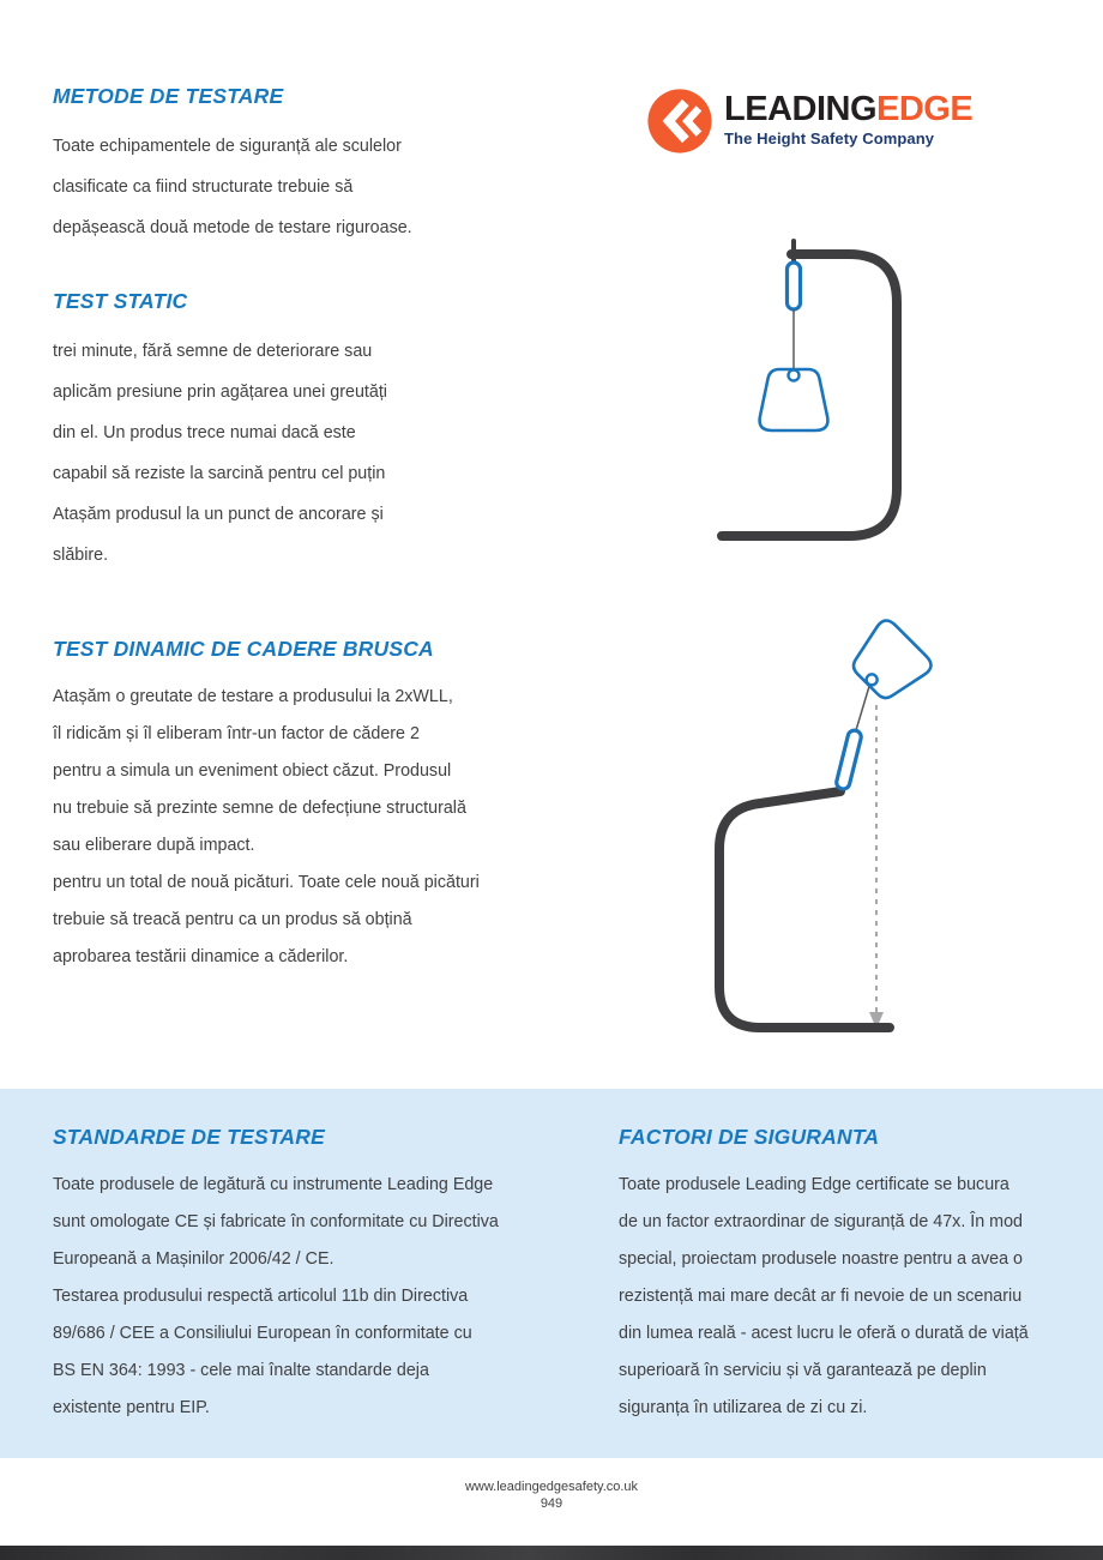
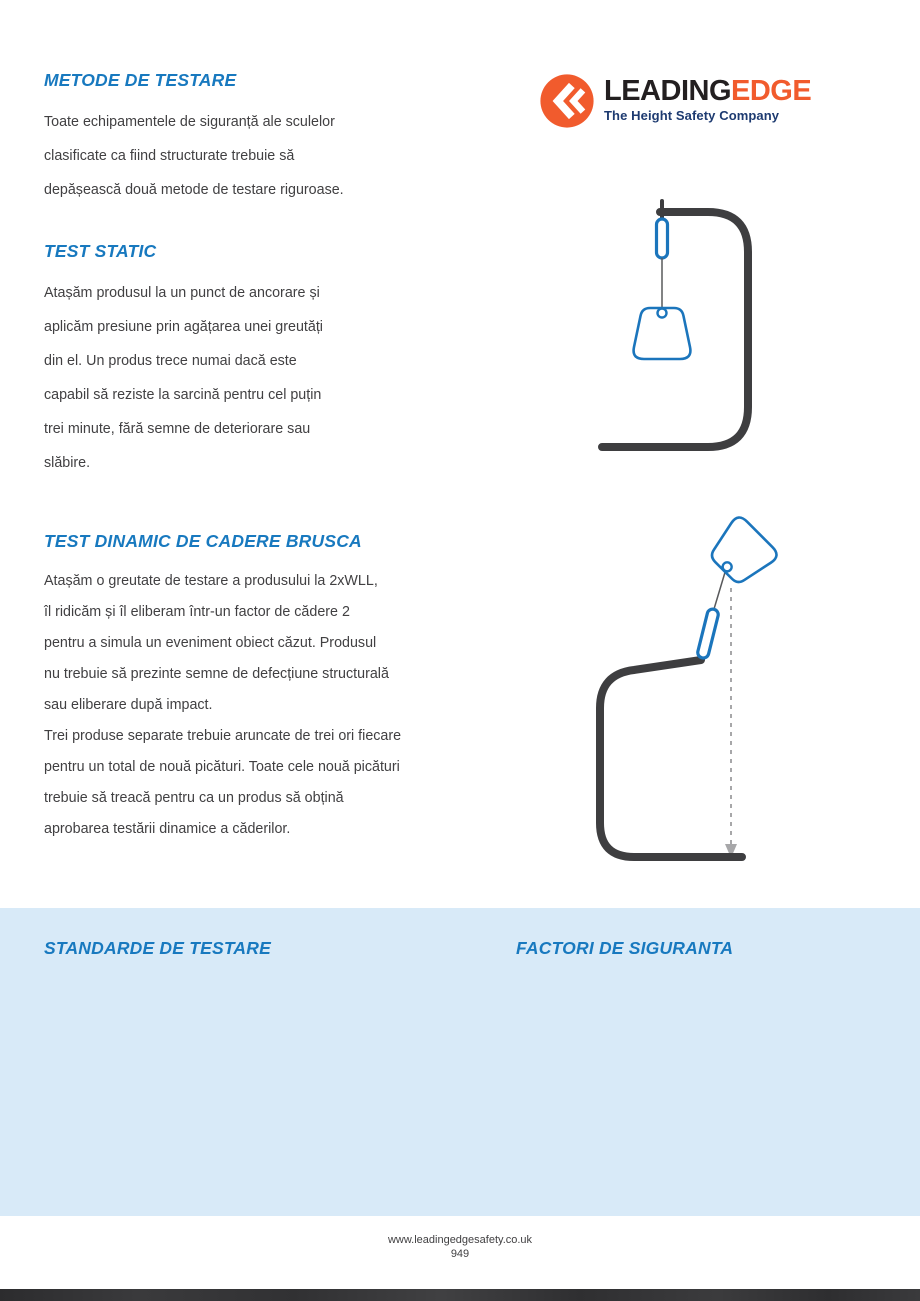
  METODE DE TESTARE
  Toate echipamentele de siguranță ale sculelor
  clasificate ca fiind structurate trebuie să
  depășească două metode de testare riguroase.
  LEADINGEDGE
  The Height Safety Company
  TEST STATIC
- trei minute, fără semne de deteriorare sau
+ Atașăm produsul la un punct de ancorare și
  aplicăm presiune prin agățarea unei greutăți
  din el. Un produs trece numai dacă este
  capabil să reziste la sarcină pentru cel puțin
- Atașăm produsul la un punct de ancorare și
+ trei minute, fără semne de deteriorare sau
  slăbire.
  TEST DINAMIC DE CADERE BRUSCA
  Atașăm o greutate de testare a produsului la 2xWLL,
  îl ridicăm și îl eliberam într-un factor de cădere 2
  pentru a simula un eveniment obiect căzut. Produsul
  nu trebuie să prezinte semne de defecțiune structurală
  sau eliberare după impact.
+ Trei produse separate trebuie aruncate de trei ori fiecare
  pentru un total de nouă picături. Toate cele nouă picături
  trebuie să treacă pentru ca un produs să obțină
  aprobarea testării dinamice a căderilor.
  STANDARDE DE TESTARE
- Toate produsele de legătură cu instrumente Leading Edge
- sunt omologate CE și fabricate în conformitate cu Directiva
- Europeană a Mașinilor 2006/42 / CE.
- Testarea produsului respectă articolul 11b din Directiva
- 89/686 / CEE a Consiliului European în conformitate cu
- BS EN 364: 1993 - cele mai înalte standarde deja
- existente pentru EIP.
  FACTORI DE SIGURANTA
- Toate produsele Leading Edge certificate se bucura
- de un factor extraordinar de siguranță de 47x. În mod
- special, proiectam produsele noastre pentru a avea o
- rezistență mai mare decât ar fi nevoie de un scenariu
- din lumea reală - acest lucru le oferă o durată de viață
- superioară în serviciu și vă garantează pe deplin
- siguranța în utilizarea de zi cu zi.
  www.leadingedgesafety.co.uk
  949
